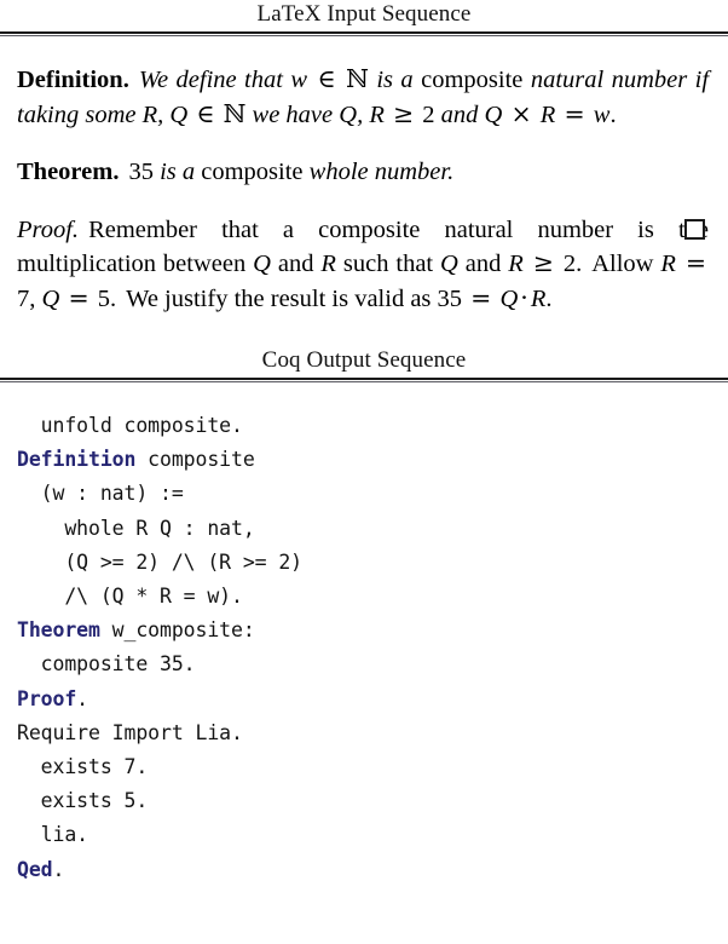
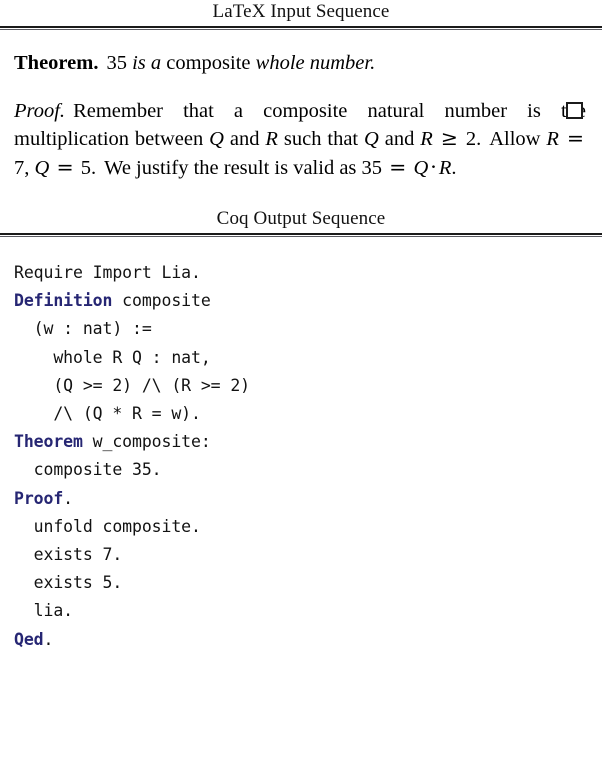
  LaTeX Input Sequence
- Definition. We define that w ∈ ℕ is a composite natural number if taking some R, Q ∈ ℕ we have Q, R ≥ 2 and Q × R = w.
  Theorem. 35 is a composite whole number.
  Proof. Remember that a composite natural number is t multiplication between Q and R such that Q and R ≥ 2. Allow R = 7, Q = 5. We justify the result is valid as 35 = Q·R.
  Coq Output Sequence
- unfold composite.
+ Require Import Lia.
  Definition composite
  (w : nat) :=
  whole R Q : nat,
  (Q >= 2) /\ (R >= 2)
  /\ (Q * R = w).
  Theorem w_composite:
  composite 35.
  Proof.
- Require Import Lia.
+ unfold composite.
  exists 7.
  exists 5.
  lia.
  Qed.
